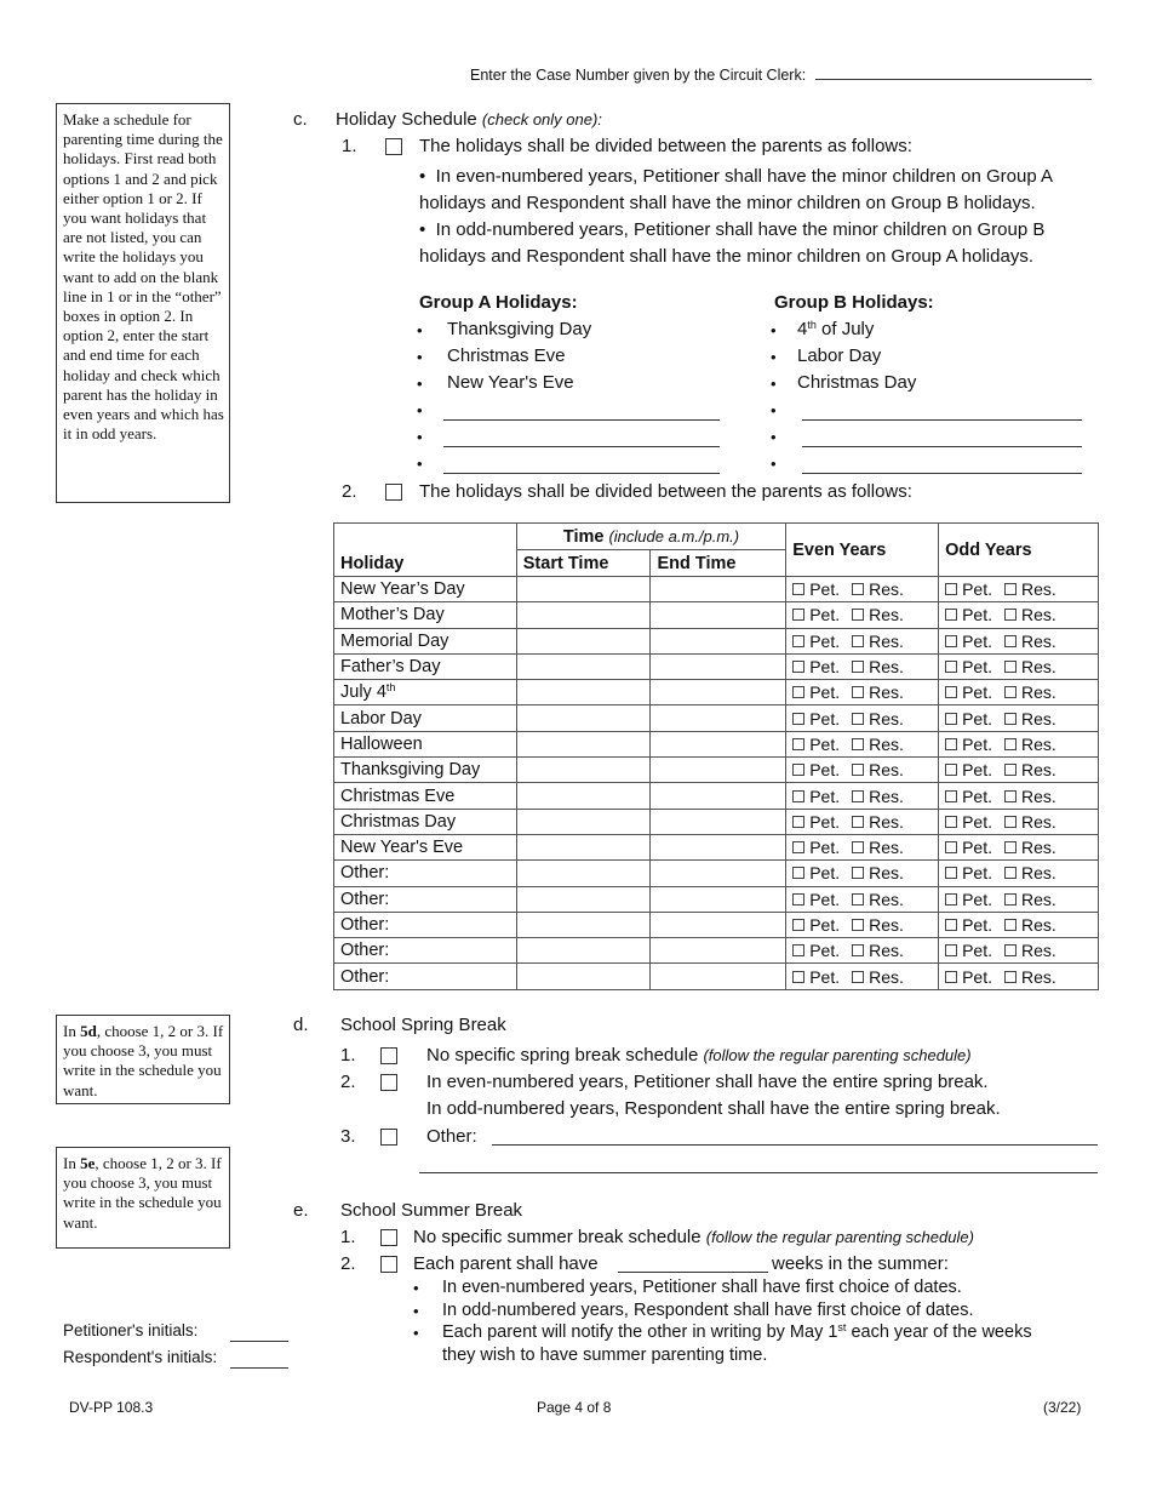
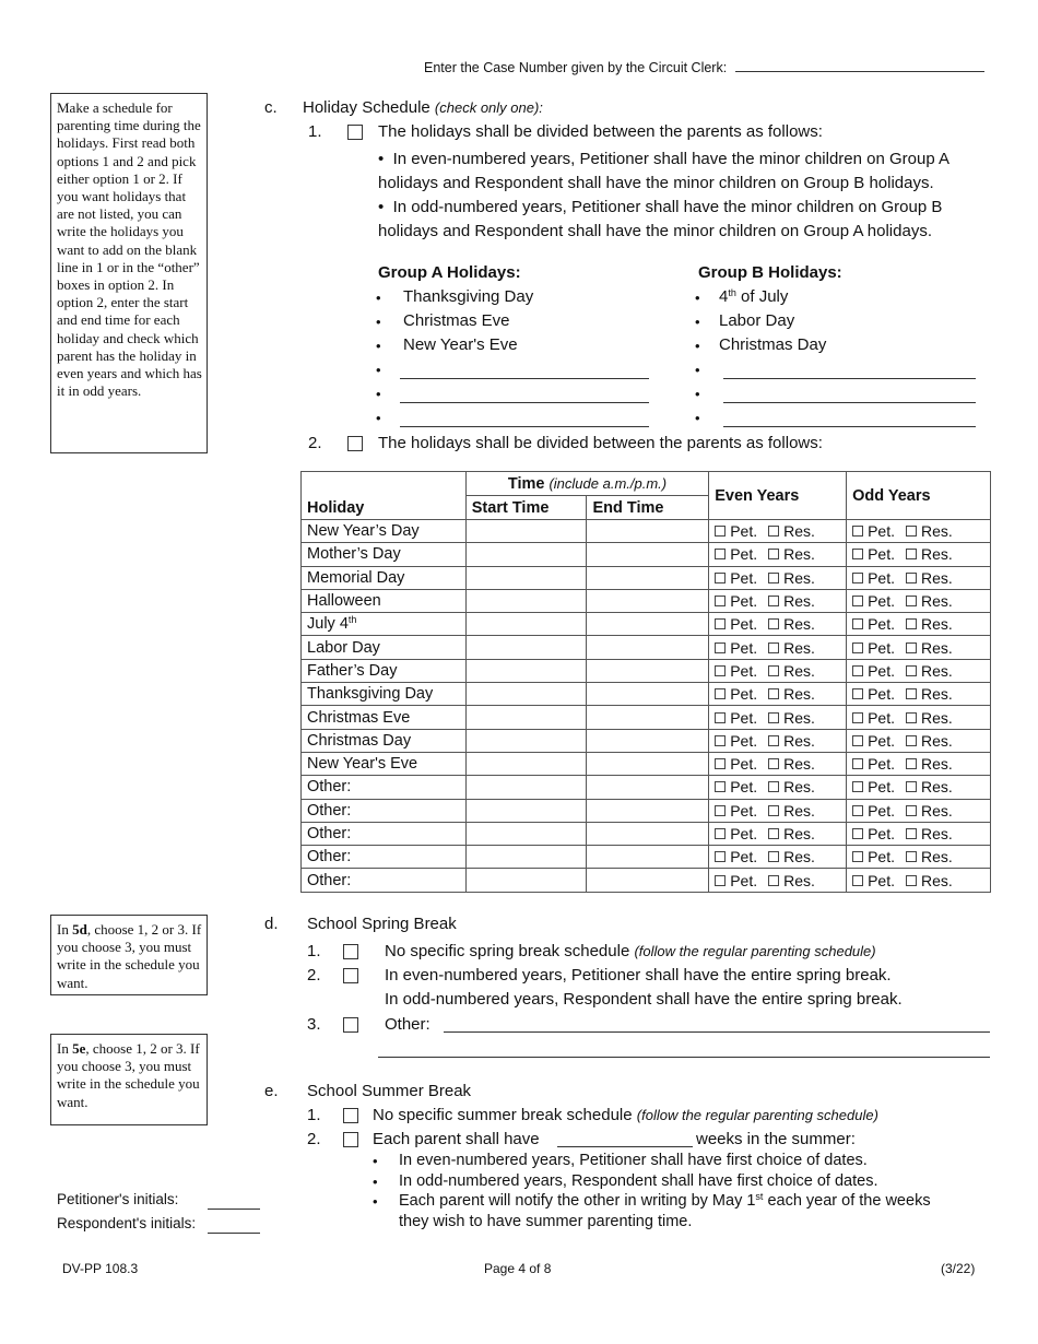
  Enter the Case Number given by the Circuit Clerk:
  Make a schedule for parenting time during the holidays. First read both options 1 and 2 and pick either option 1 or 2. If you want holidays that are not listed, you can write the holidays you want to add on the blank line in 1 or in the “other” boxes in option 2. In option 2, enter the start and end time for each holiday and check which parent has the holiday in even years and which has it in odd years.
  In 5d, choose 1, 2 or 3. If you choose 3, you must write in the schedule you want.
  In 5e, choose 1, 2 or 3. If you choose 3, you must write in the schedule you want.
  Petitioner's initials:
  Respondent's initials:
  c.
  Holiday Schedule (check only one):
  1.
  The holidays shall be divided between the parents as follows:
  • In even-numbered years, Petitioner shall have the minor children on Group A
  holidays and Respondent shall have the minor children on Group B holidays.
  • In odd-numbered years, Petitioner shall have the minor children on Group B
  holidays and Respondent shall have the minor children on Group A holidays.
  Group A Holidays:
  •
  Thanksgiving Day
  •
  Christmas Eve
  •
  New Year's Eve
  •
  •
  •
  Group B Holidays:
  •
  4th of July
  •
  Labor Day
  •
  Christmas Day
  •
  •
  •
  2.
  The holidays shall be divided between the parents as follows:
  Holiday	Time (include a.m./p.m.)	Even Years	Odd Years
  Start Time	End Time
  New Year’s Day			Pet. Res.	Pet. Res.
  Mother’s Day			Pet. Res.	Pet. Res.
  Memorial Day			Pet. Res.	Pet. Res.
- Father’s Day			Pet. Res.	Pet. Res.
+ Halloween			Pet. Res.	Pet. Res.
  July 4th			Pet. Res.	Pet. Res.
  Labor Day			Pet. Res.	Pet. Res.
- Halloween			Pet. Res.	Pet. Res.
+ Father’s Day			Pet. Res.	Pet. Res.
  Thanksgiving Day			Pet. Res.	Pet. Res.
  Christmas Eve			Pet. Res.	Pet. Res.
  Christmas Day			Pet. Res.	Pet. Res.
  New Year's Eve			Pet. Res.	Pet. Res.
  Other:			Pet. Res.	Pet. Res.
  Other:			Pet. Res.	Pet. Res.
  Other:			Pet. Res.	Pet. Res.
  Other:			Pet. Res.	Pet. Res.
  Other:			Pet. Res.	Pet. Res.
  d.
  School Spring Break
  1.
  No specific spring break schedule (follow the regular parenting schedule)
  2.
  In even-numbered years, Petitioner shall have the entire spring break.
  In odd-numbered years, Respondent shall have the entire spring break.
  3.
  Other:
  e.
  School Summer Break
  1.
  No specific summer break schedule (follow the regular parenting schedule)
  2.
  Each parent shall have
  weeks in the summer:
  •
  In even-numbered years, Petitioner shall have first choice of dates.
  •
  In odd-numbered years, Respondent shall have first choice of dates.
  •
  Each parent will notify the other in writing by May 1st each year of the weeks
  they wish to have summer parenting time.
  DV-PP 108.3
  Page 4 of 8
  (3/22)
